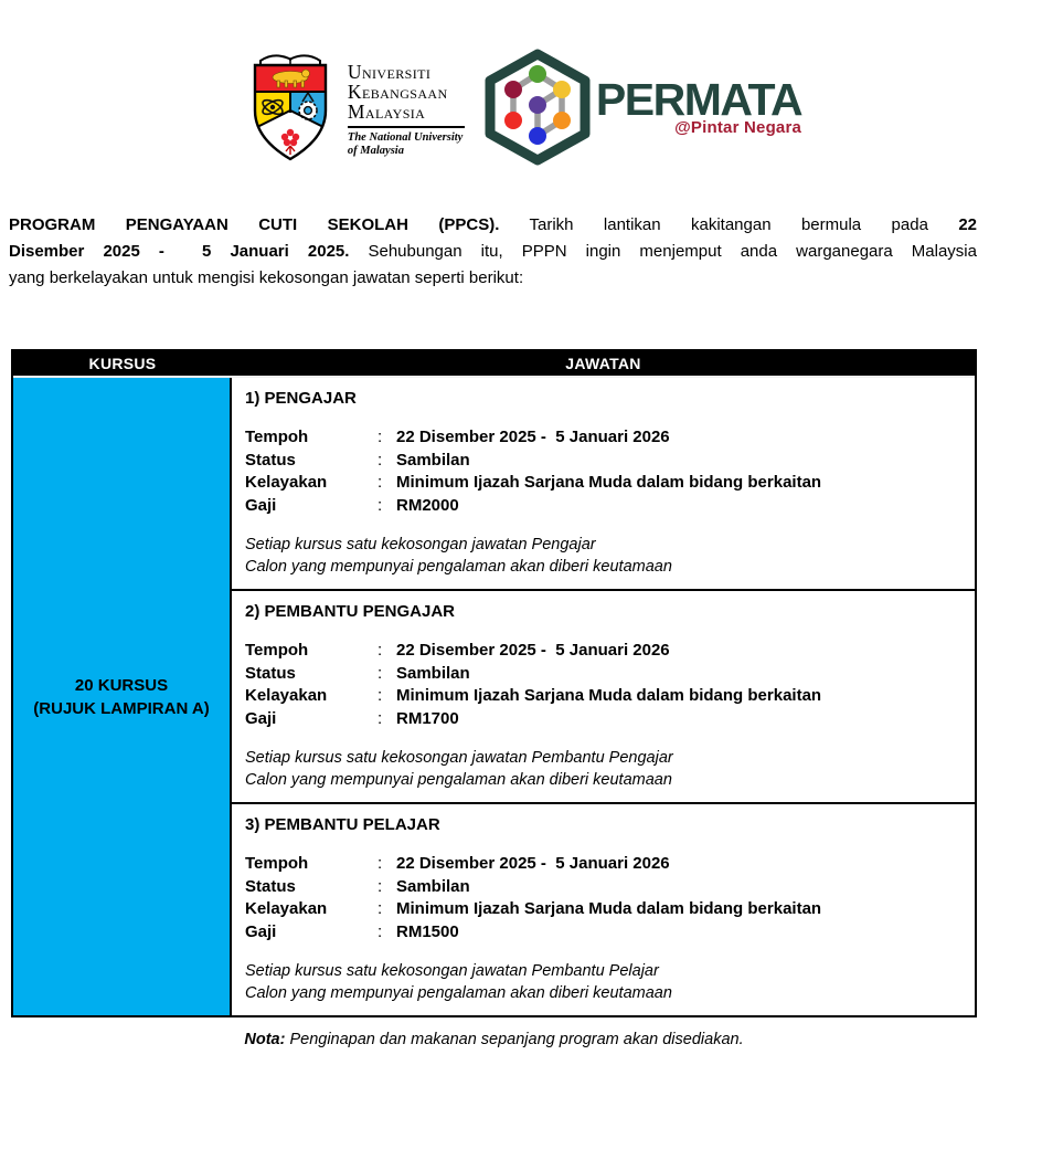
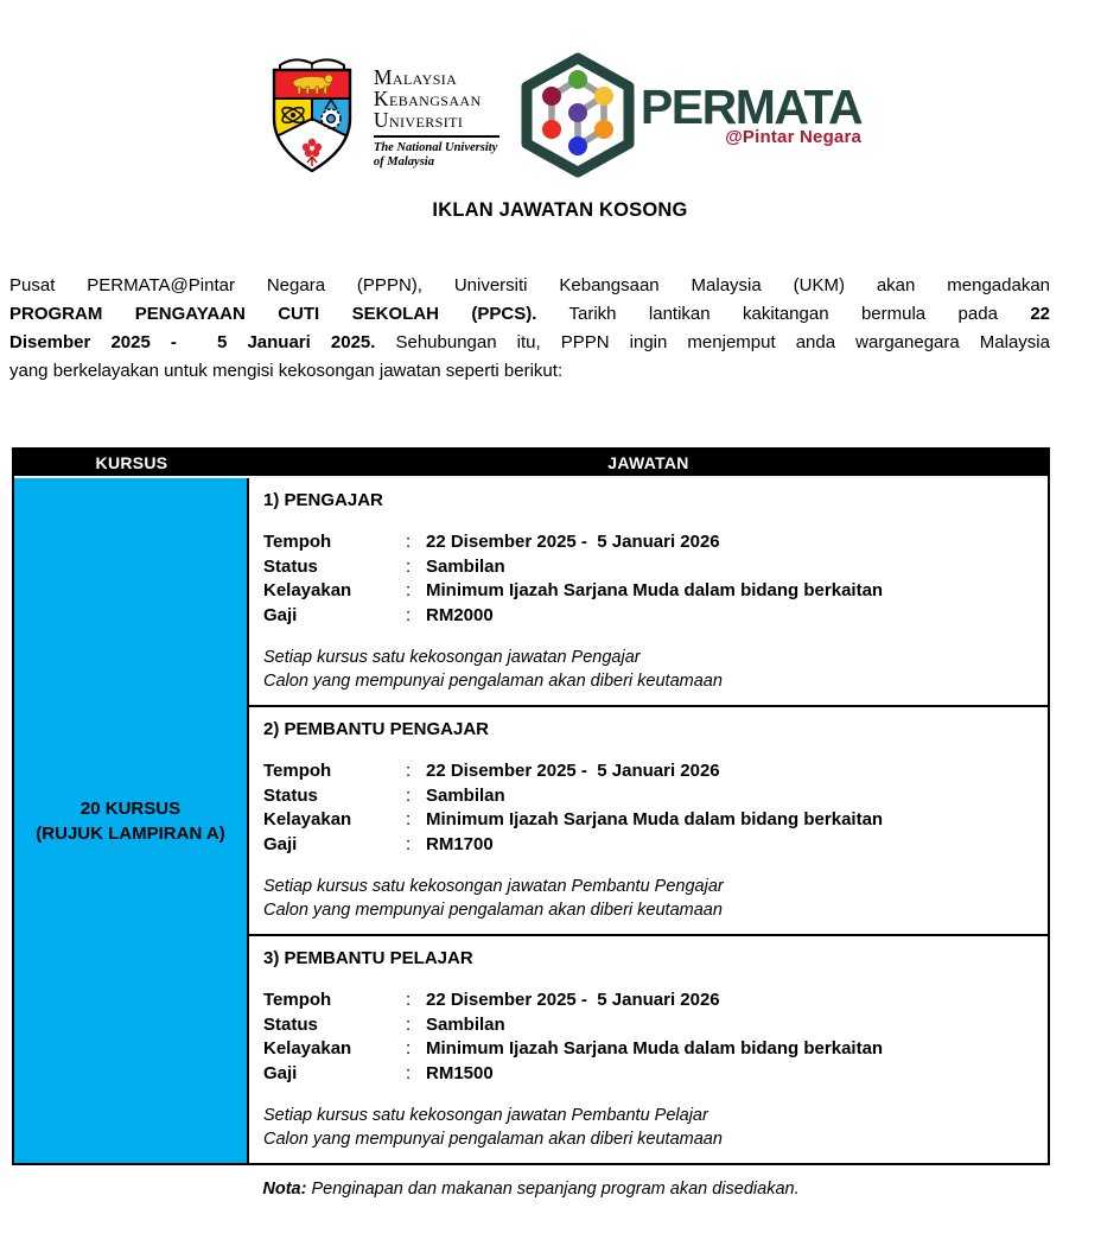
- Universiti
+ Malaysia
  Kebangsaan
- Malaysia
+ Universiti
  The National University
  of Malaysia
  PERMATA
  @Pintar Negara
+ IKLAN JAWATAN KOSONG
+ Pusat PERMATA@Pintar Negara (PPPN), Universiti Kebangsaan Malaysia (UKM) akan mengadakan
  PROGRAM PENGAYAAN CUTI SEKOLAH (PPCS). Tarikh lantikan kakitangan bermula pada 22
  Disember 2025 - 5 Januari 2025. Sehubungan itu, PPPN ingin menjemput anda warganegara Malaysia
  yang berkelayakan untuk mengisi kekosongan jawatan seperti berikut:
  KURSUS
  JAWATAN
  20 KURSUS
  (RUJUK LAMPIRAN A)
  1) PENGAJAR
  Tempoh
  :
  22 Disember 2025 - 5 Januari 2026
  Status
  :
  Sambilan
  Kelayakan
  :
  Minimum Ijazah Sarjana Muda dalam bidang berkaitan
  Gaji
  :
  RM2000
  Setiap kursus satu kekosongan jawatan Pengajar
  Calon yang mempunyai pengalaman akan diberi keutamaan
  2) PEMBANTU PENGAJAR
  Tempoh
  :
  22 Disember 2025 - 5 Januari 2026
  Status
  :
  Sambilan
  Kelayakan
  :
  Minimum Ijazah Sarjana Muda dalam bidang berkaitan
  Gaji
  :
  RM1700
  Setiap kursus satu kekosongan jawatan Pembantu Pengajar
  Calon yang mempunyai pengalaman akan diberi keutamaan
  3) PEMBANTU PELAJAR
  Tempoh
  :
  22 Disember 2025 - 5 Januari 2026
  Status
  :
  Sambilan
  Kelayakan
  :
  Minimum Ijazah Sarjana Muda dalam bidang berkaitan
  Gaji
  :
  RM1500
  Setiap kursus satu kekosongan jawatan Pembantu Pelajar
  Calon yang mempunyai pengalaman akan diberi keutamaan
  Nota: Penginapan dan makanan sepanjang program akan disediakan.
